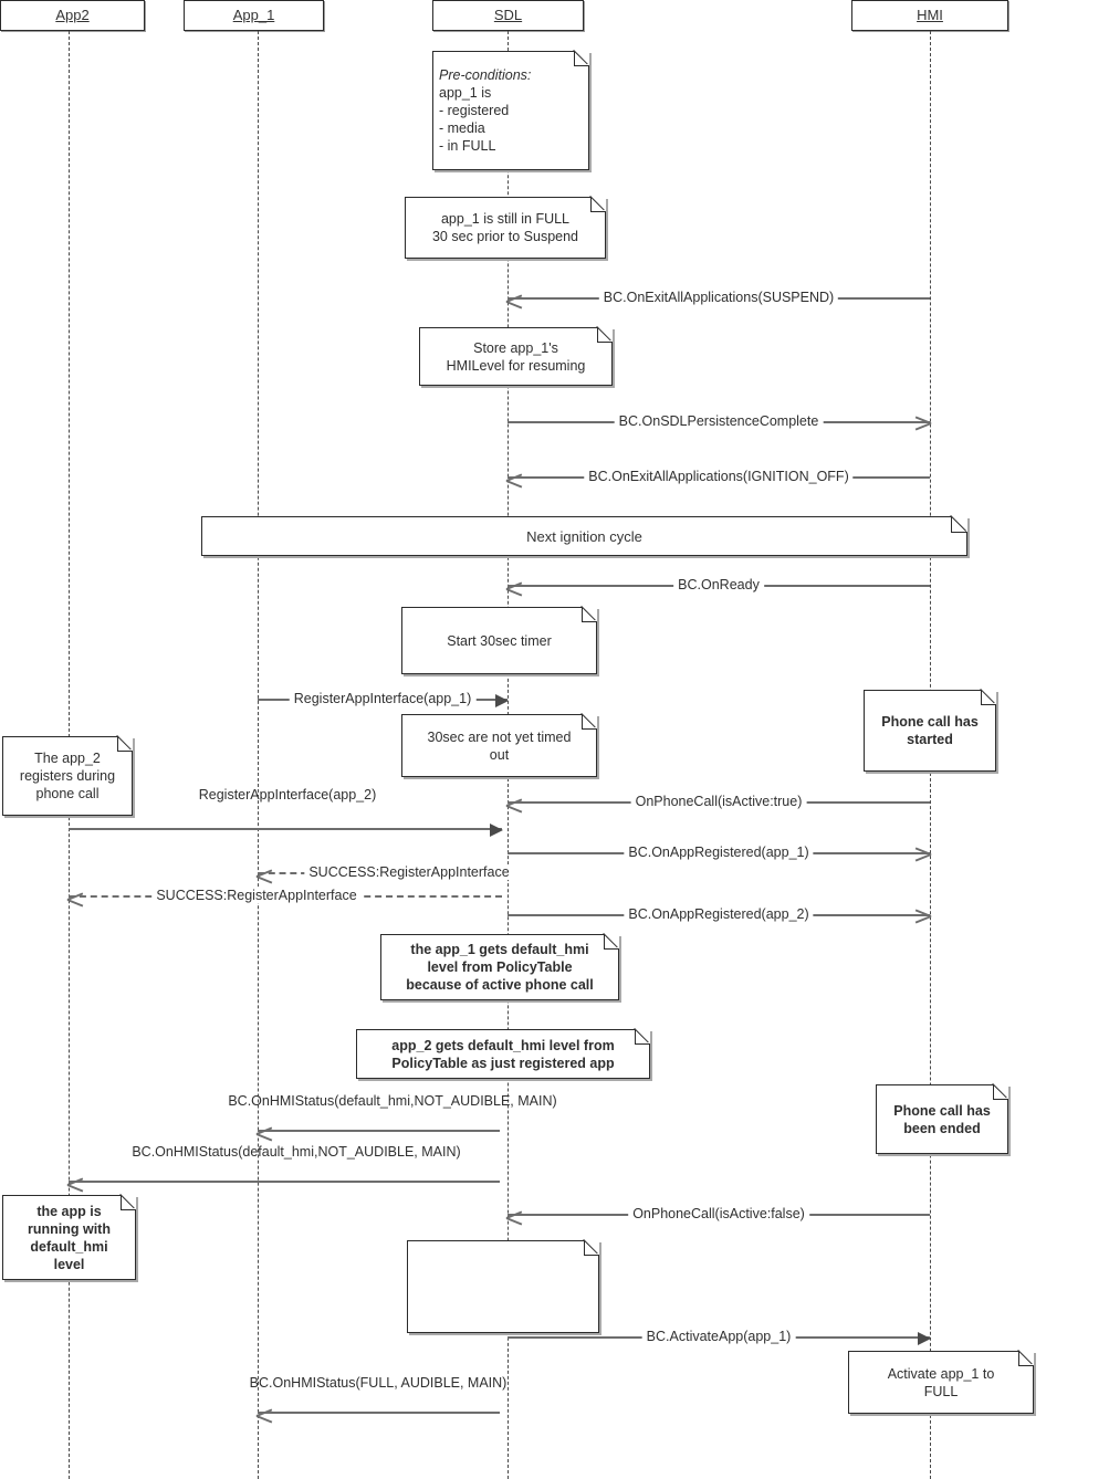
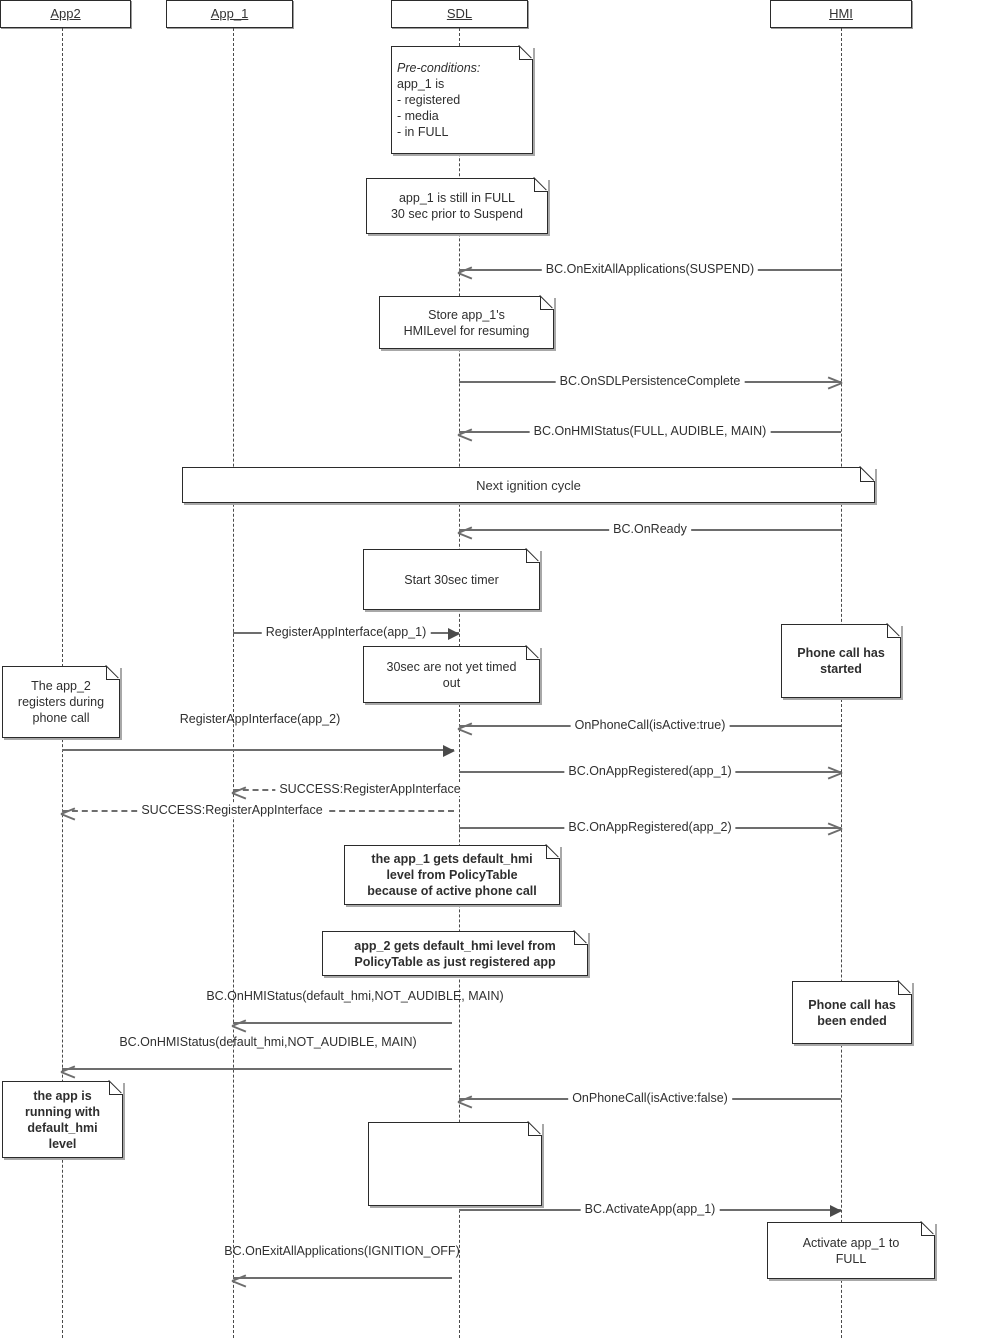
  App2
  App_1
  SDL
  HMI
  Next ignition cycle
  BC.OnExitAllApplications(SUSPEND)
  BC.OnSDLPersistenceComplete
- BC.OnExitAllApplications(IGNITION_OFF)
+ BC.OnHMIStatus(FULL, AUDIBLE, MAIN)
  BC.OnReady
  RegisterAppInterface(app_1)
  OnPhoneCall(isActive:true)
  RegisterAppInterface(app_2)
  BC.OnAppRegistered(app_1)
  SUCCESS:RegisterAppInterface
  SUCCESS:RegisterAppInterface
  BC.OnAppRegistered(app_2)
  BC.OnHMIStatus(default_hmi,NOT_AUDIBLE, MAIN)
  BC.OnHMIStatus(default_hmi,NOT_AUDIBLE, MAIN)
  OnPhoneCall(isActive:false)
  BC.ActivateApp(app_1)
- BC.OnHMIStatus(FULL, AUDIBLE, MAIN)
+ BC.OnExitAllApplications(IGNITION_OFF)
  Pre-conditions:
  app_1 is
  - registered
  - media
  - in FULL
  app_1 is still in FULL
  30 sec prior to Suspend
  Store app_1's
  HMILevel for resuming
  Start 30sec timer
  Phone call has
  started
  30sec are not yet timed
  out
  The app_2
  registers during
  phone call
  the app_1 gets default_hmi
  level from PolicyTable
  because of active phone call
  app_2 gets default_hmi level from
  PolicyTable as just registered app
  Phone call has
  been ended
  the app is
  running with
  default_hmi
  level
  Activate app_1 to
  FULL
